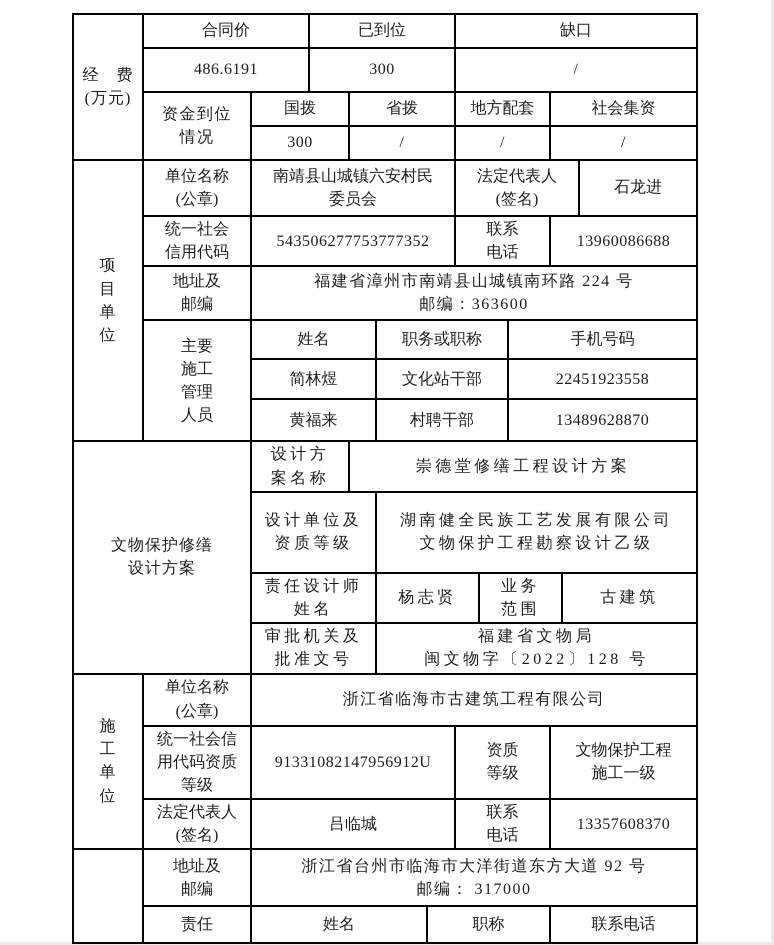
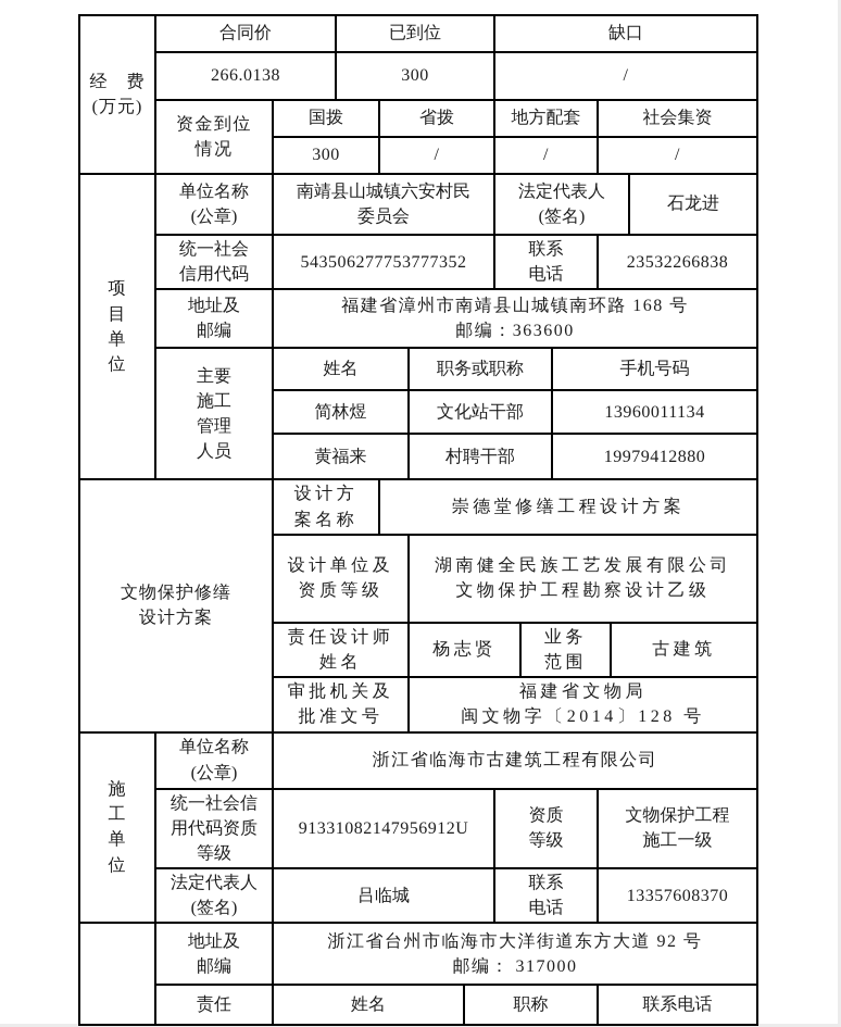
  经 费 (万元)	合同价	已到位	缺口
- 486.6191	300	/
+ 266.0138	300	/
  资金到位 情况	国拨	省拨	地方配套	社会集资
  300	/	/	/
  项 目 单 位	单位名称 (公章)	南靖县山城镇六安村民 委员会	法定代表人 (签名)	石龙进
- 统一社会 信用代码	543506277753777352	联系 电话	13960086688
+ 统一社会 信用代码	543506277753777352	联系 电话	23532266838
- 地址及 邮编	福建省漳州市南靖县山城镇南环路 224 号 邮编：363600
+ 地址及 邮编	福建省漳州市南靖县山城镇南环路 168 号 邮编：363600
  主要 施工 管理 人员	姓名	职务或职称	手机号码
- 简林煜	文化站干部	22451923558
+ 简林煜	文化站干部	13960011134
- 黄福来	村聘干部	13489628870
+ 黄福来	村聘干部	19979412880
  文物保护修缮 设计方案	设计方 案名称	崇德堂修缮工程设计方案
  设计单位及 资质等级	湖南健全民族工艺发展有限公司 文物保护工程勘察设计乙级
  责任设计师 姓名	杨志贤	业务 范围	古建筑
- 审批机关及 批准文号	福建省文物局 闽文物字〔2022〕128 号
+ 审批机关及 批准文号	福建省文物局 闽文物字〔2014〕128 号
  施 工 单 位	单位名称 (公章)	浙江省临海市古建筑工程有限公司
  统一社会信 用代码资质 等级	91331082147956912U	资质 等级	文物保护工程 施工一级
  法定代表人 (签名)	吕临城	联系 电话	13357608370
  	地址及 邮编	浙江省台州市临海市大洋街道东方大道 92 号 邮编： 317000
  责任	姓名	职称	联系电话
